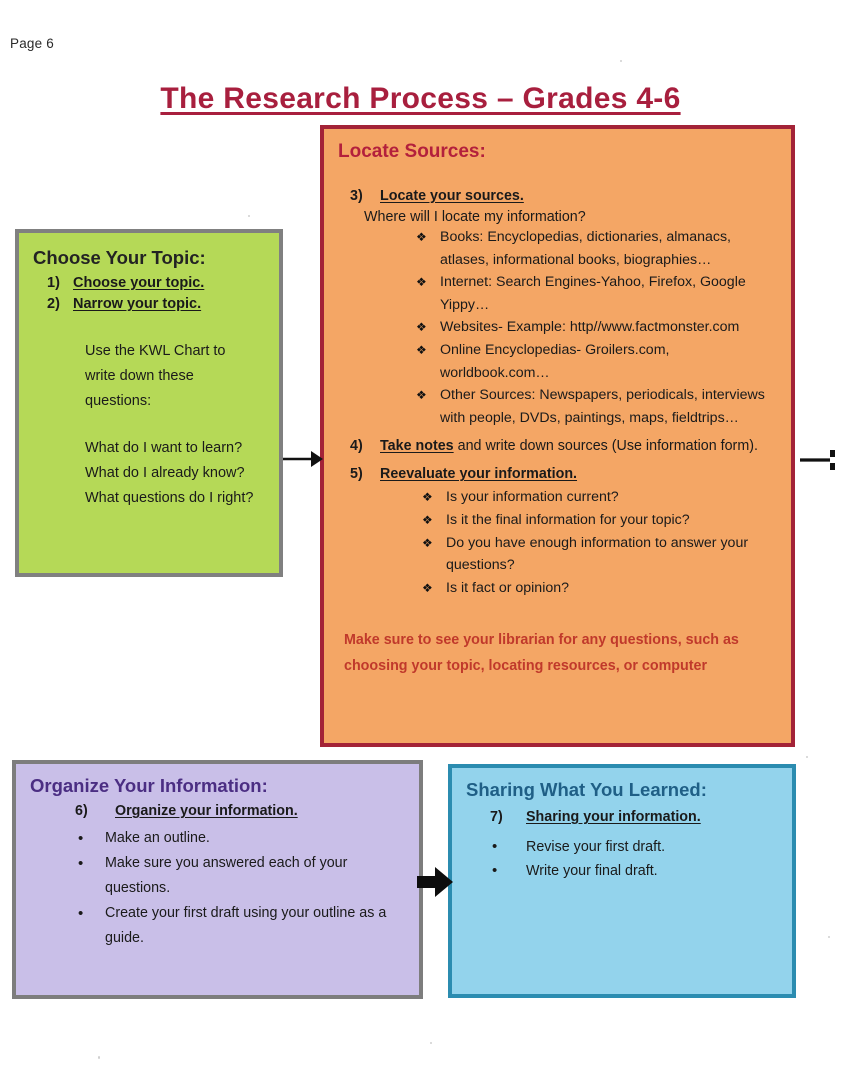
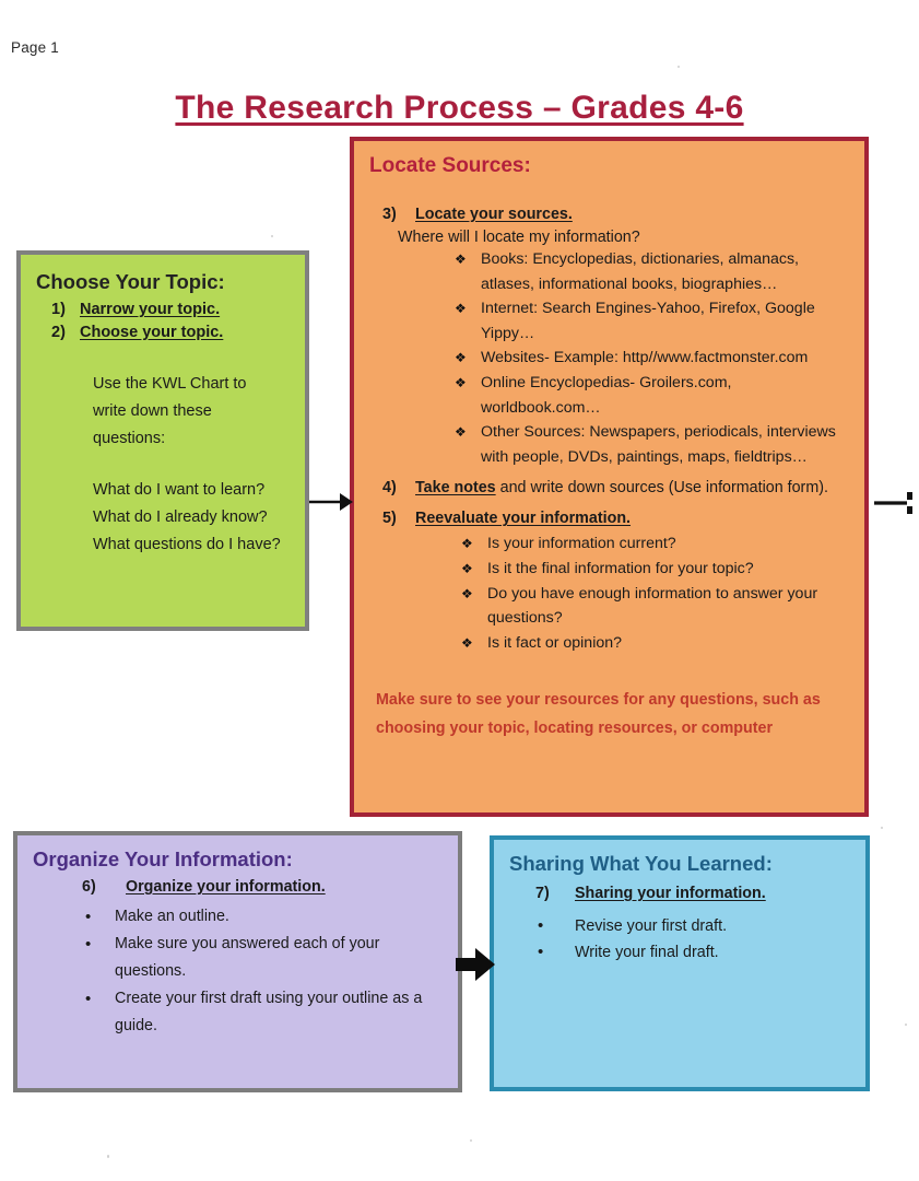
- Page 6
+ Page 1
  The Research Process – Grades 4-6
  Choose Your Topic:
  1)
- Choose your topic.
+ Narrow your topic.
  2)
- Narrow your topic.
+ Choose your topic.
  Use the KWL Chart to
  write down these
  questions:
  What do I want to learn?
  What do I already know?
- What questions do I right?
+ What questions do I have?
  Locate Sources:
  3)
  Locate your sources.
  Where will I locate my information?
  ❖
  Books: Encyclopedias, dictionaries, almanacs, atlases, informational books, biographies…
  ❖
  Internet: Search Engines-Yahoo, Firefox, Google Yippy…
  ❖
  Websites- Example: http//www.factmonster.com
  ❖
  Online Encyclopedias- Groilers.com, worldbook.com…
  ❖
  Other Sources: Newspapers, periodicals, interviews with people, DVDs, paintings, maps, fieldtrips…
  4)
  Take notes and write down sources (Use information form).
  5)
  Reevaluate your information.
  ❖
  Is your information current?
  ❖
  Is it the final information for your topic?
  ❖
  Do you have enough information to answer your questions?
  ❖
  Is it fact or opinion?
- Make sure to see your librarian for any questions, such as choosing your topic, locating resources, or computer
+ Make sure to see your resources for any questions, such as choosing your topic, locating resources, or computer
  Organize Your Information:
  6)
  Organize your information.
  •
  Make an outline.
  •
  Make sure you answered each of your questions.
  •
  Create your first draft using your outline as a guide.
  Sharing What You Learned:
  7)
  Sharing your information.
  •
  Revise your first draft.
  •
  Write your final draft.
